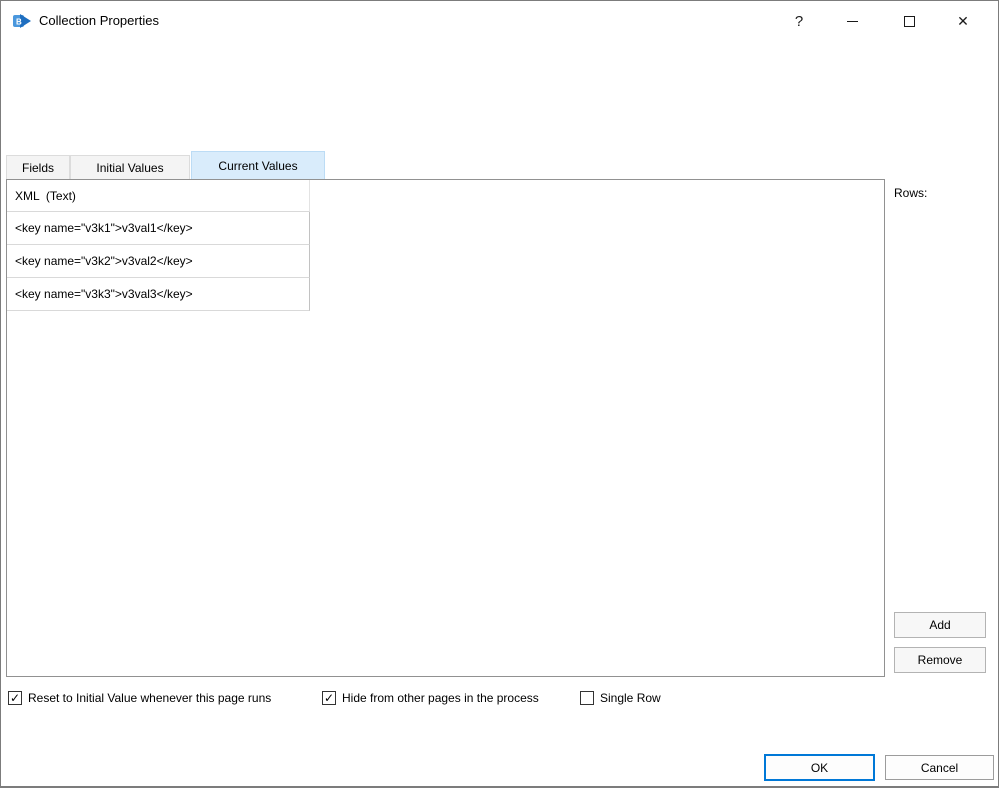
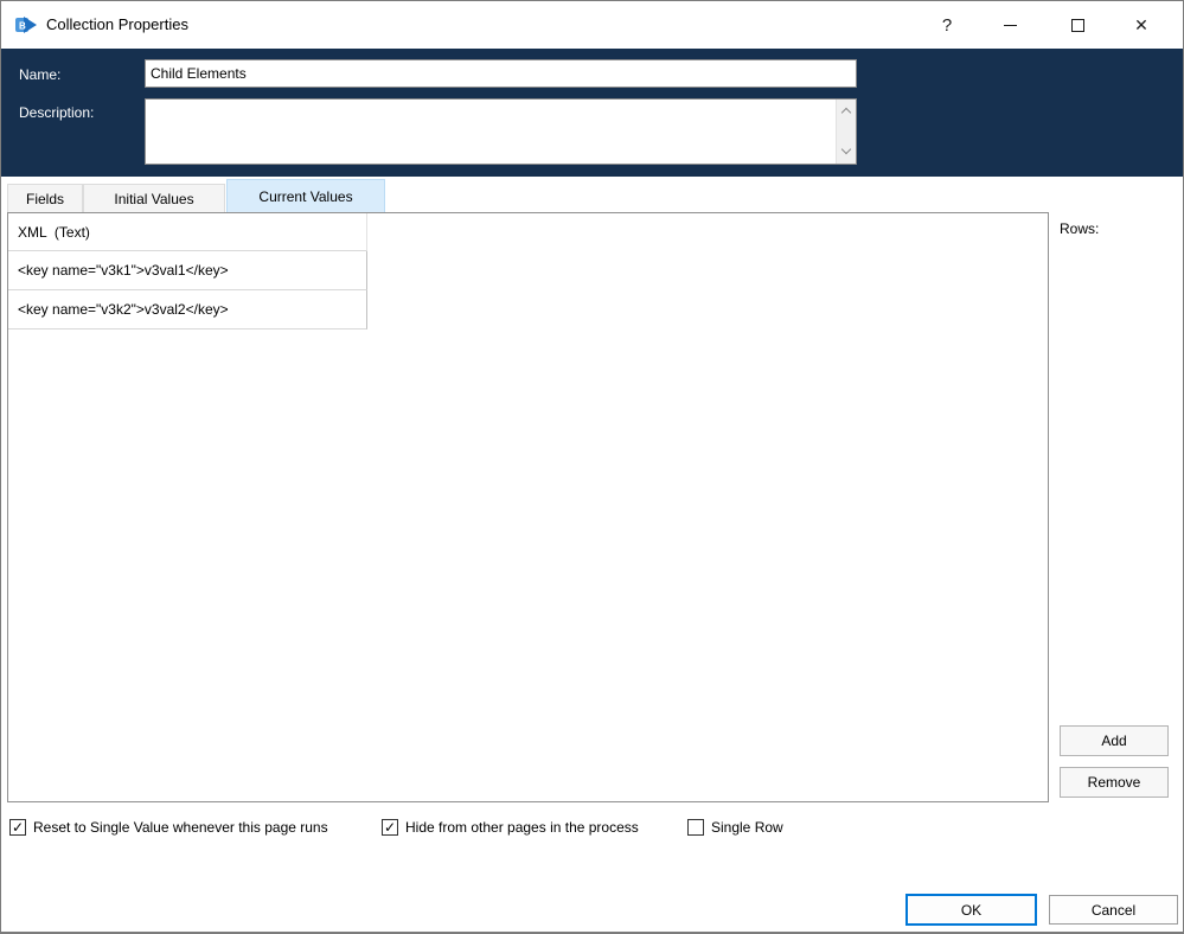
  B
  Collection Properties
  ?
  ✕
+ Name:
+ Child Elements
+ Description:
  Fields
  Initial Values
  Current Values
  XML (Text)
  <key name="v3k1">v3val1</key>
  <key name="v3k2">v3val2</key>
- <key name="v3k3">v3val3</key>
  Rows:
  Add
  Remove
  ✓
- Reset to Initial Value whenever this page runs
+ Reset to Single Value whenever this page runs
  ✓
  Hide from other pages in the process
  Single Row
  OK
  Cancel
